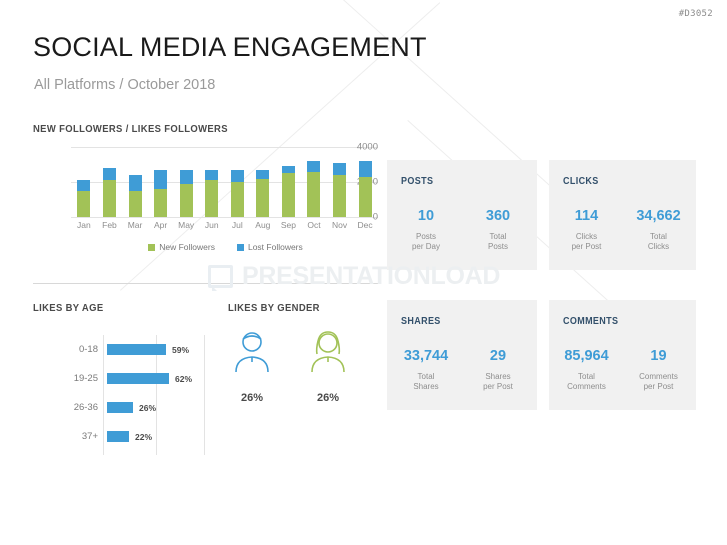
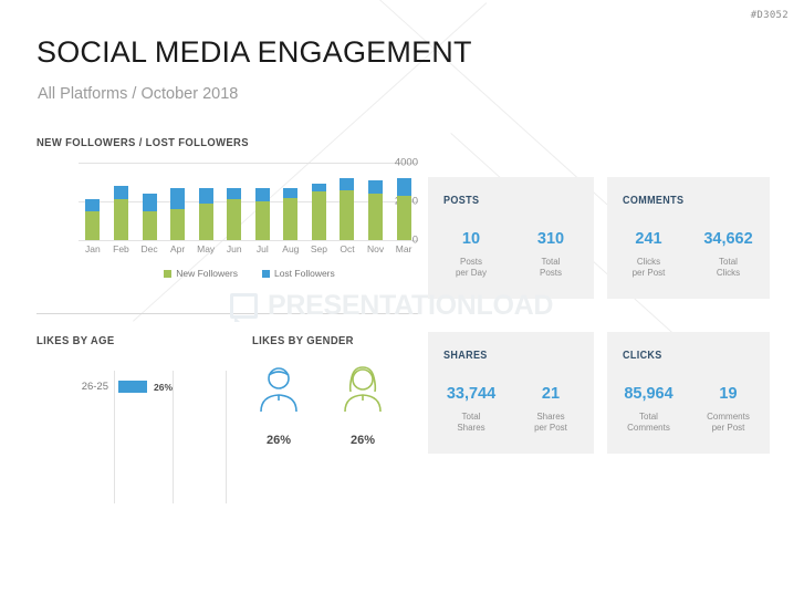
  #D3052
  SOCIAL MEDIA ENGAGEMENT
  All Platforms / October 2018
- NEW FOLLOWERS / LIKES FOLLOWERS
+ NEW FOLLOWERS / LOST FOLLOWERS
  4000
  0
  Jan
  Feb
- Mar
+ Dec
  Apr
  May
  Jun
  Jul
  Aug
  Sep
  Oct
  Nov
- Dec
+ Mar
  New Followers
  Lost Followers
  LIKES BY AGE
- 0-18
- 59%
- 19-25
- 62%
- 26-36
+ 26-25
  26%
- 37+
- 22%
  LIKES BY GENDER
  26%
  26%
  POSTS
  10
  Posts
  per Day
- 360
+ 310
  Total
  Posts
- CLICKS
+ COMMENTS
- 114
+ 241
  Clicks
  per Post
  34,662
  Total
  Clicks
  SHARES
  33,744
  Total
  Shares
- 29
+ 21
  Shares
  per Post
- COMMENTS
+ CLICKS
  85,964
  Total
  Comments
  19
  Comments
  per Post
  PRESENTATIONLOAD
